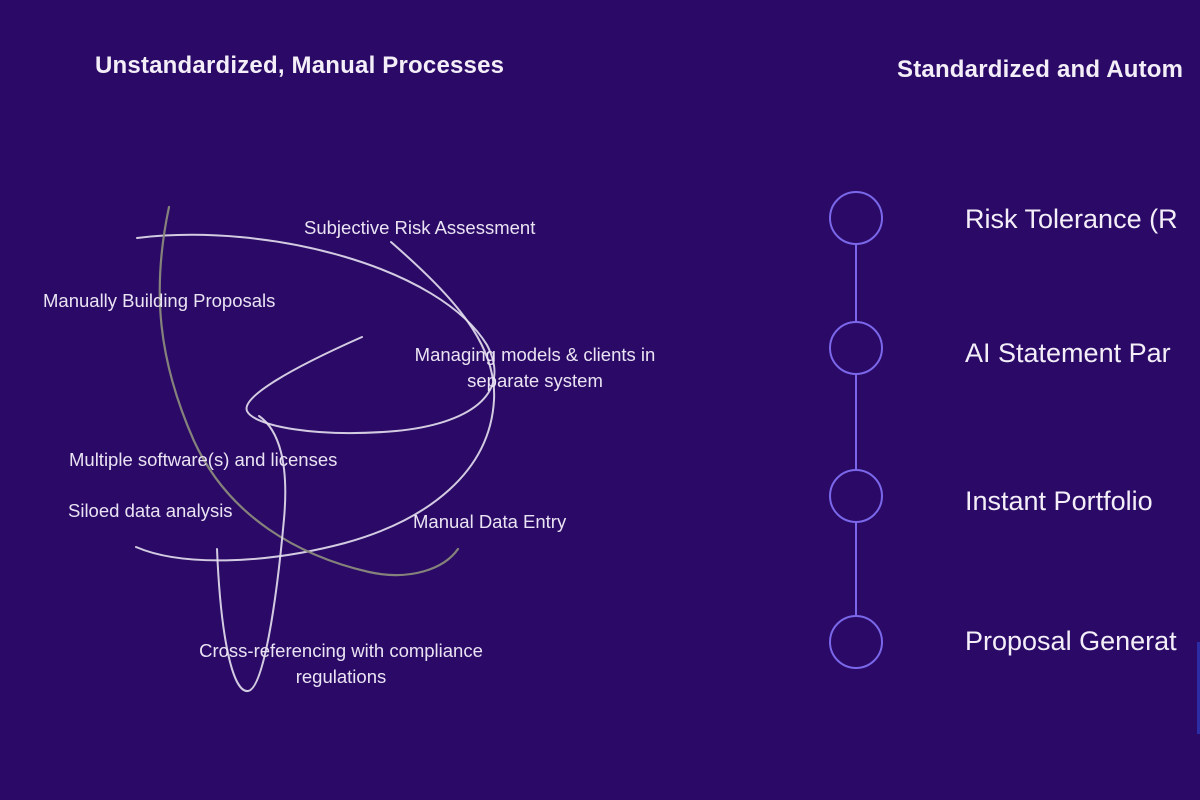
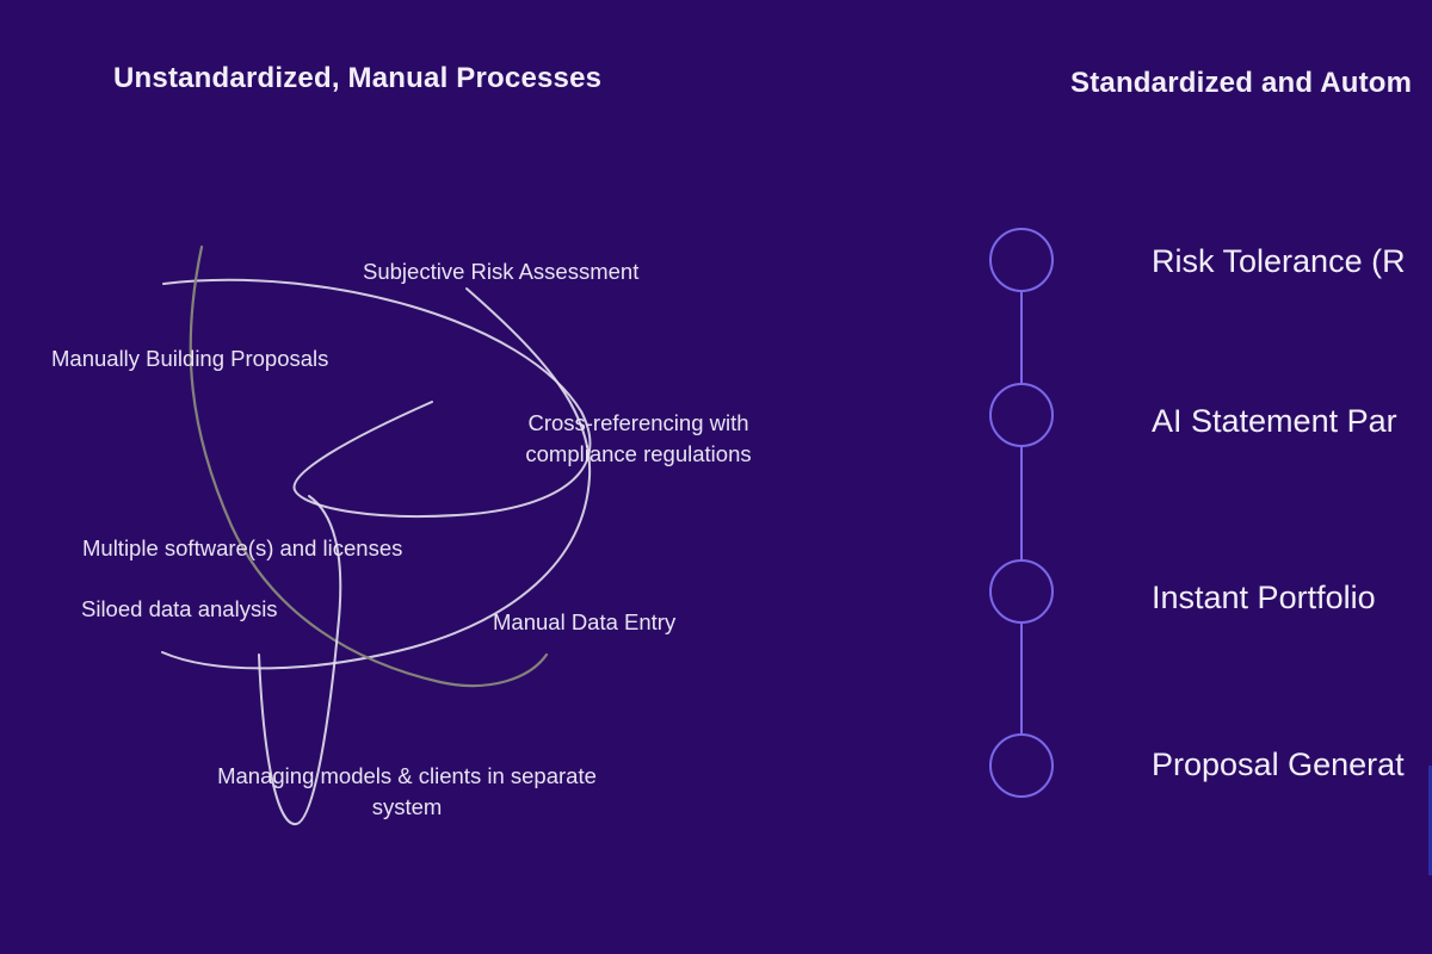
  Unstandardized, Manual Processes
  Standardized and Autom
  Subjective Risk Assessment
  Manually Building Proposals
- Managing models & clients in separate system
+ Cross-referencing with compliance regulations
  Multiple software(s) and licenses
  Siloed data analysis
  Manual Data Entry
- Cross-referencing with compliance regulations
+ Managing models & clients in separate system
  Risk Tolerance (R
  AI Statement Par
  Instant Portfolio
  Proposal Generat
